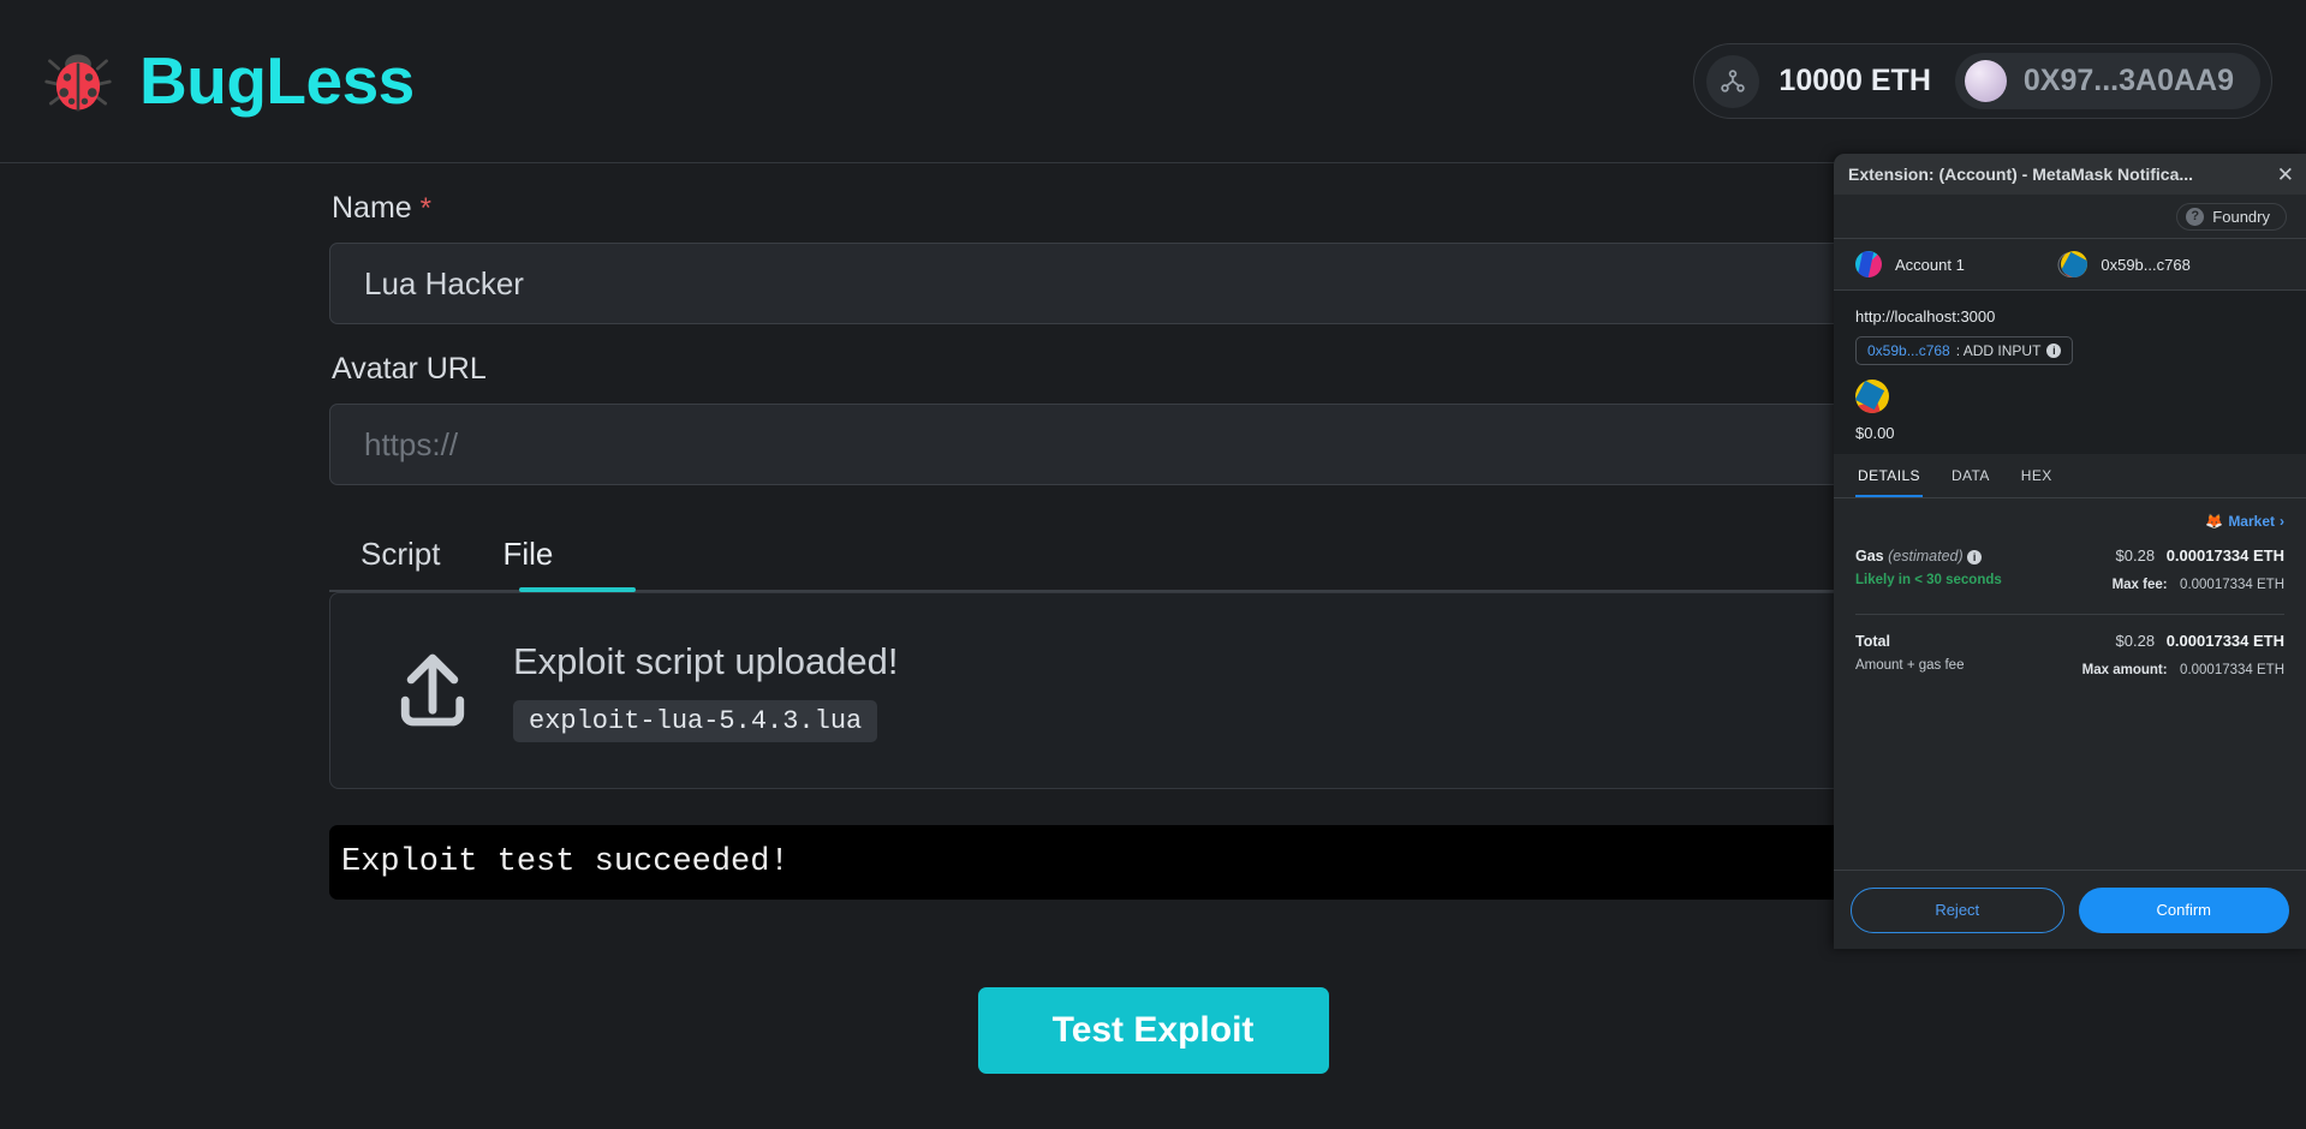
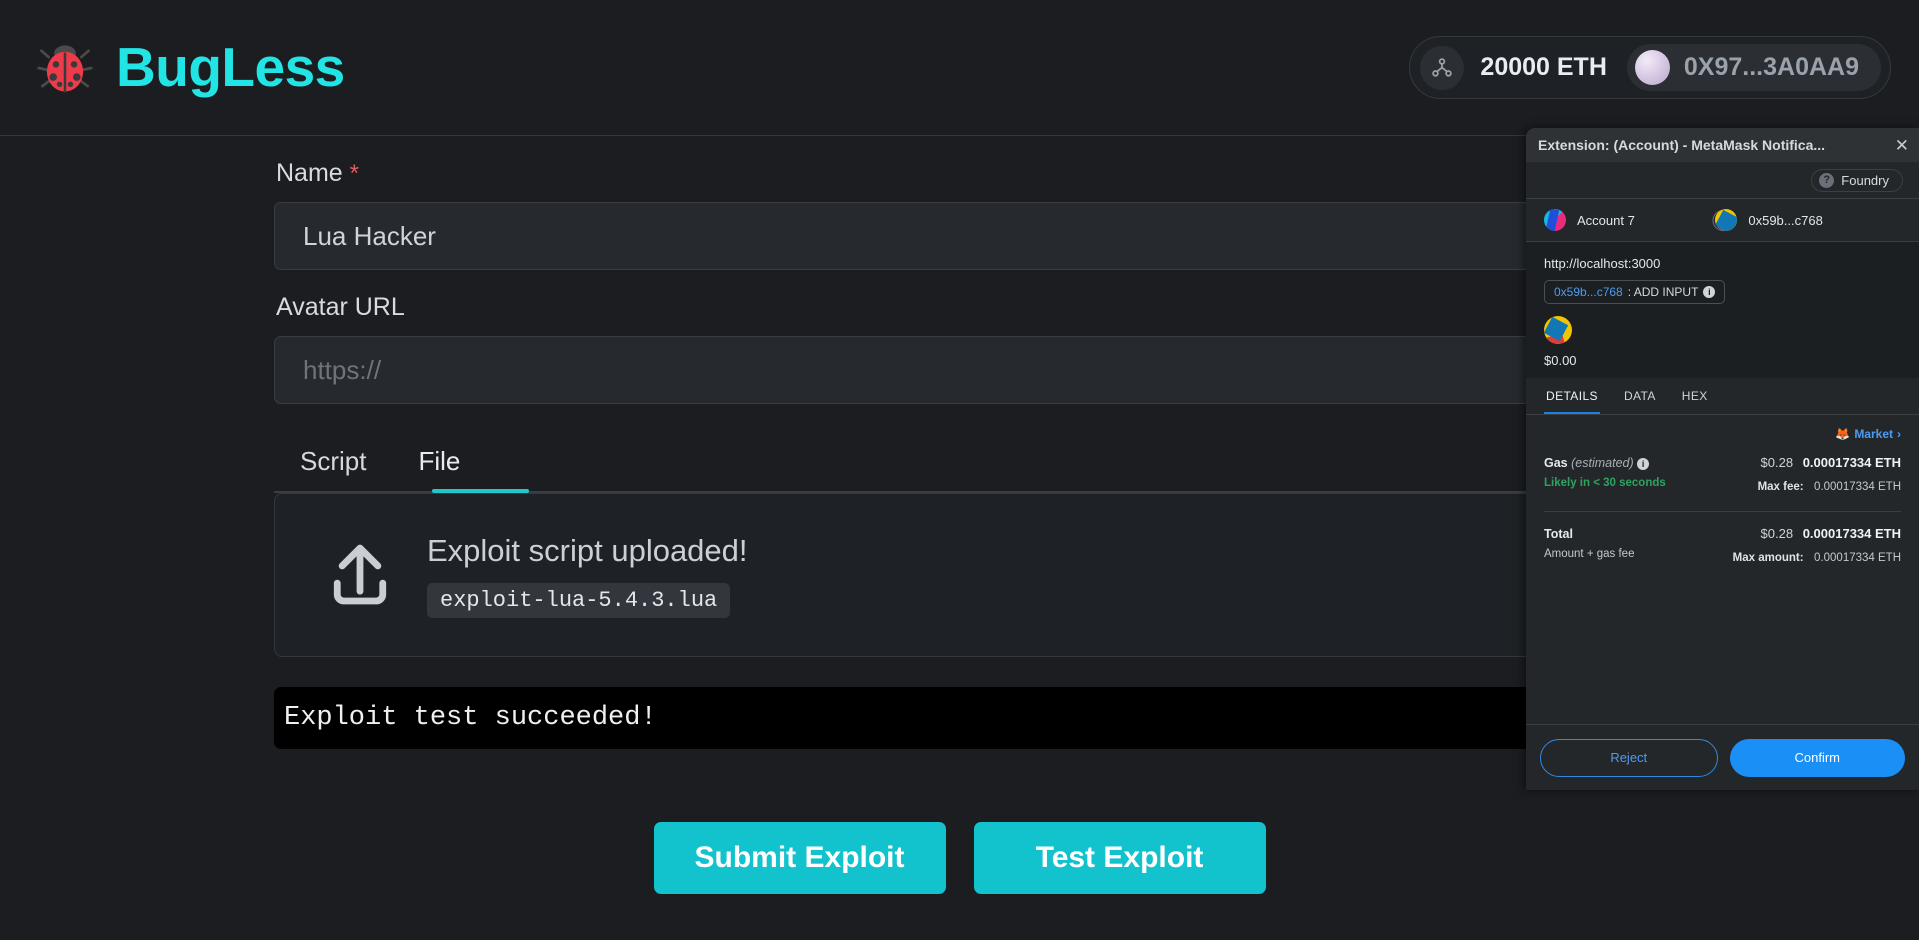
  BugLess
- 10000 ETH
+ 20000 ETH
  0X97...3A0AA9
  Name *
  Lua Hacker
  Avatar URL
  https://
  Script
  File
  Exploit script uploaded!
  exploit-lua-5.4.3.lua
  Exploit test succeeded!
+ Submit Exploit
  Test Exploit
  Extension: (Account) - MetaMask Notifica...
  ✕
  ?
  Foundry
- Account 1
+ Account 7
  0x59b...c768
  http://localhost:3000
  0x59b...c768
  : ADD INPUT
  i
  $0.00
  DETAILS
  DATA
  HEX
  🦊
  Market
  ›
  Gas (estimated) i
  $0.28 0.00017334 ETH
  Likely in < 30 seconds
  Max fee: 0.00017334 ETH
  Total
  $0.28 0.00017334 ETH
  Amount + gas fee
  Max amount: 0.00017334 ETH
  Reject
  Confirm
